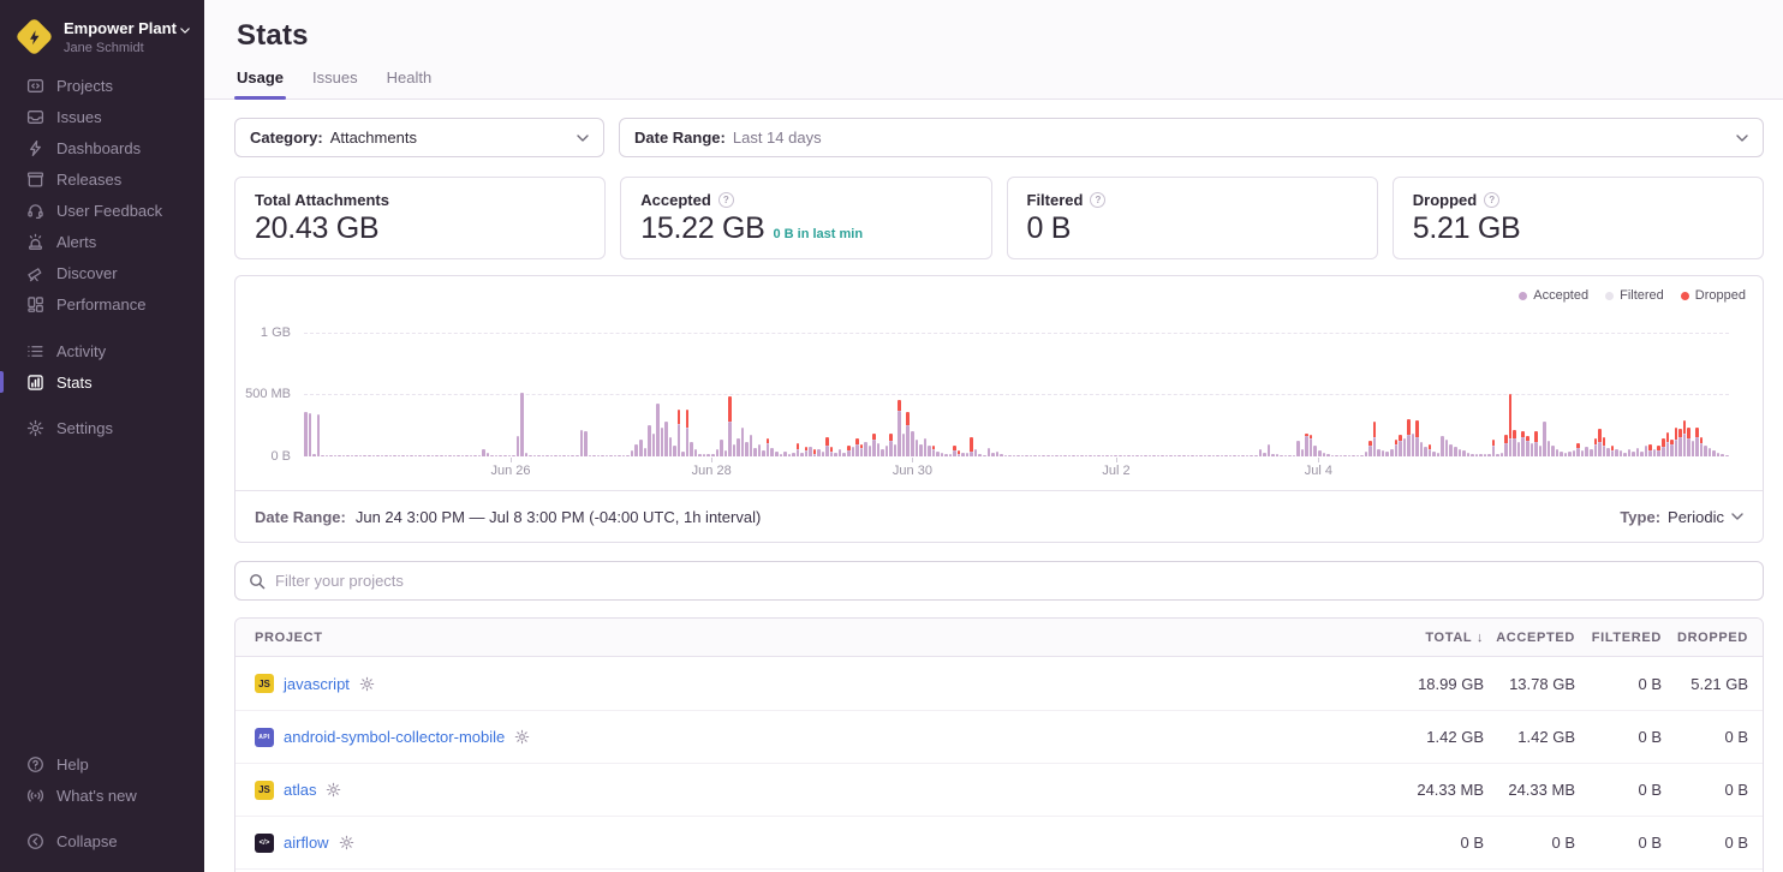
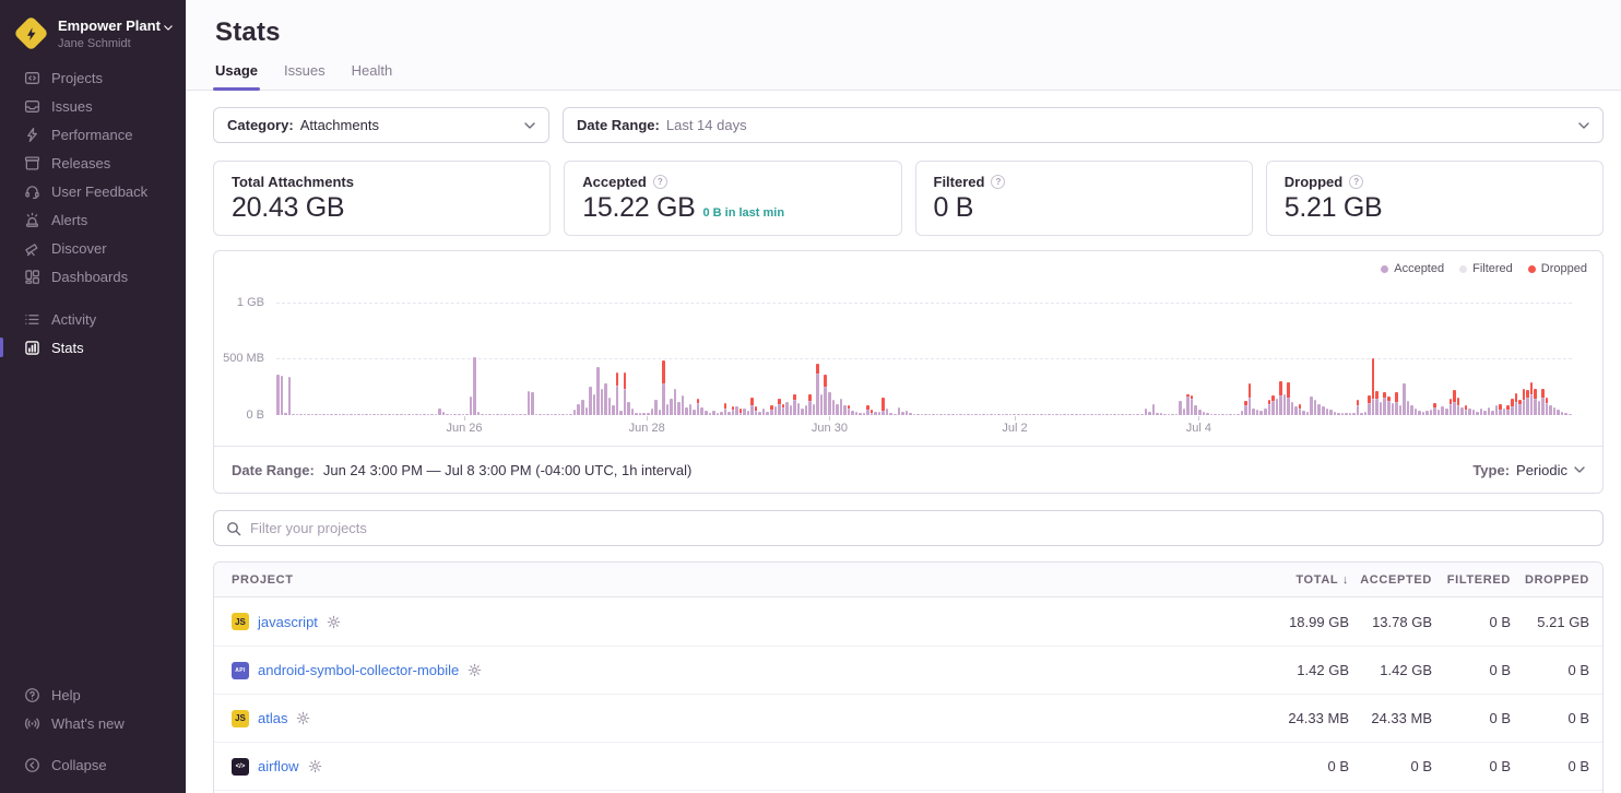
  Empower Plant
  Jane Schmidt
  Projects
  Issues
- Dashboards
+ Performance
  Releases
  User Feedback
  Alerts
  Discover
- Performance
+ Dashboards
  Activity
  Stats
- Settings
  Help
  What's new
  Collapse
  Stats
  Usage
  Issues
  Health
  Category:
  Attachments
  Date Range:
  Last 14 days
  Total Attachments
  20.43 GB
  Accepted
  ?
  15.22 GB
  0 B in last min
  Filtered
  ?
  0 B
  Dropped
  ?
  5.21 GB
  Accepted
  Filtered
  Dropped
  1 GB
  500 MB
  0 B
  Jun 26
  Jun 28
  Jun 30
  Jul 2
  Jul 4
  Date Range:
  Jun 24 3:00 PM — Jul 8 3:00 PM (-04:00 UTC, 1h interval)
  Type:
  Periodic
  Filter your projects
  PROJECT
  TOTAL ↓
  ACCEPTED
  FILTERED
  DROPPED
  JS
  javascript
  18.99 GB
  13.78 GB
  0 B
  5.21 GB
  android-symbol-collector-mobile
  1.42 GB
  1.42 GB
  0 B
  0 B
  JS
  atlas
  24.33 MB
  24.33 MB
  0 B
  0 B
  airflow
  0 B
  0 B
  0 B
  0 B
